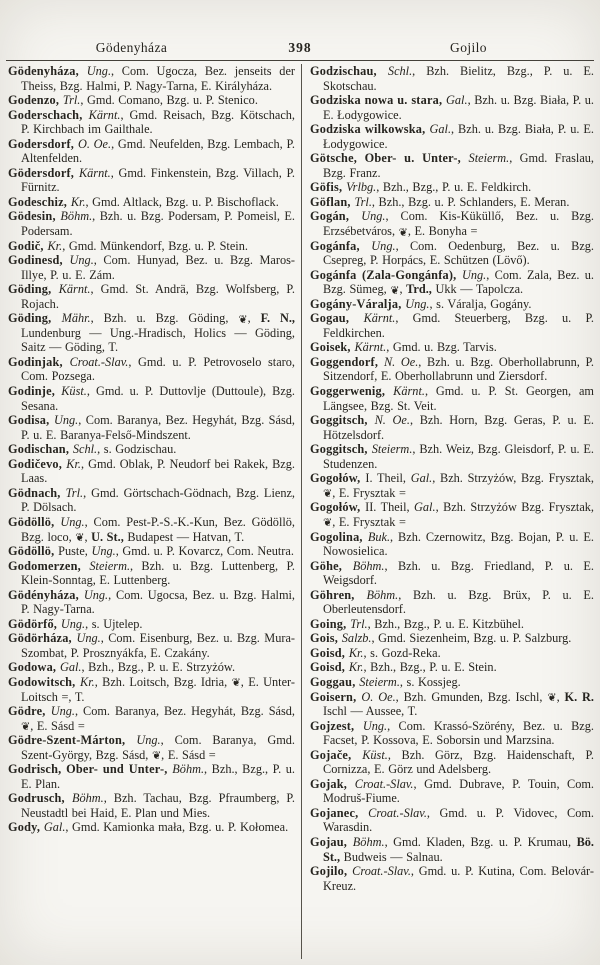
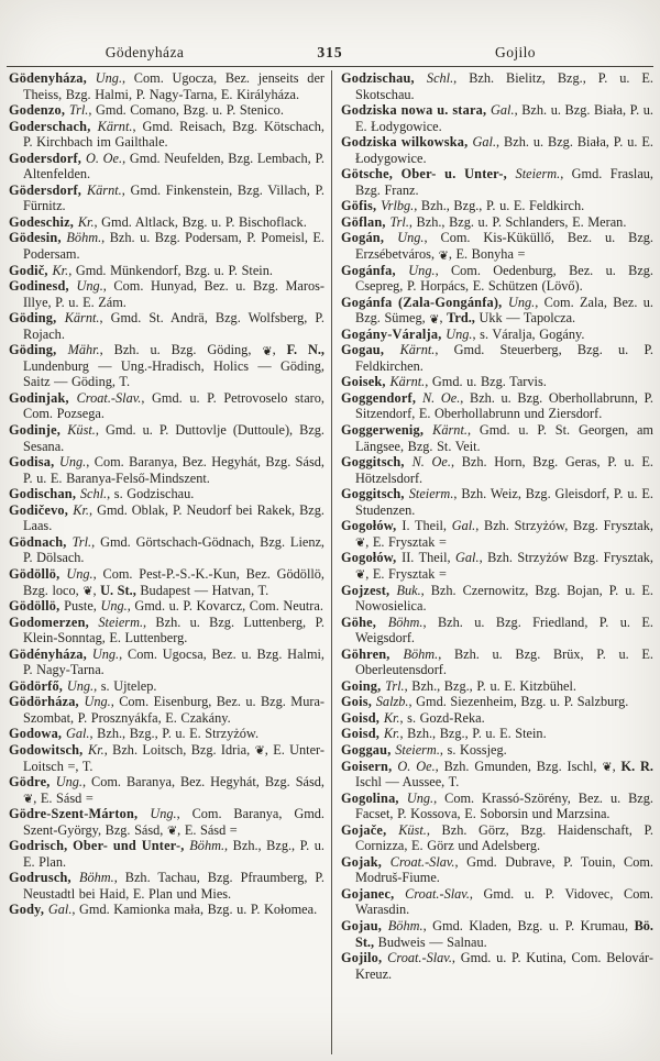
  Gödenyháza
- 398
+ 315
  Gojilo
  Gödenyháza, Ung., Com. Ugocza, Bez. jenseits der Theiss, Bzg. Halmi, P. Nagy-Tarna, E. Királyháza.
  Godenzo, Trl., Gmd. Comano, Bzg. u. P. Stenico.
  Goderschach, Kärnt., Gmd. Reisach, Bzg. Kötschach, P. Kirchbach im Gailthale.
  Godersdorf, O. Oe., Gmd. Neufelden, Bzg. Lembach, P. Altenfelden.
  Gödersdorf, Kärnt., Gmd. Finkenstein, Bzg. Villach, P. Fürnitz.
  Godeschiz, Kr., Gmd. Altlack, Bzg. u. P. Bischoflack.
  Gödesin, Böhm., Bzh. u. Bzg. Podersam, P. Pomeisl, E. Podersam.
  Godič, Kr., Gmd. Münkendorf, Bzg. u. P. Stein.
  Godinesd, Ung., Com. Hunyad, Bez. u. Bzg. Maros-Illye, P. u. E. Zám.
  Göding, Kärnt., Gmd. St. Andrä, Bzg. Wolfsberg, P. Rojach.
  Göding, Mähr., Bzh. u. Bzg. Göding, ❦, F. N., Lundenburg — Ung.-Hradisch, Holics — Göding, Saitz — Göding, T.
  Godinjak, Croat.-Slav., Gmd. u. P. Petrovoselo staro, Com. Pozsega.
  Godinje, Küst., Gmd. u. P. Duttovlje (Duttoule), Bzg. Sesana.
  Godisa, Ung., Com. Baranya, Bez. Hegyhát, Bzg. Sásd, P. u. E. Baranya-Felső-Mindszent.
  Godischan, Schl., s. Godzischau.
  Godičevo, Kr., Gmd. Oblak, P. Neudorf bei Rakek, Bzg. Laas.
  Gödnach, Trl., Gmd. Görtschach-Gödnach, Bzg. Lienz, P. Dölsach.
  Gödöllö, Ung., Com. Pest-P.-S.-K.-Kun, Bez. Gödöllö, Bzg. loco, ❦, U. St., Budapest — Hatvan, T.
  Gödöllö, Puste, Ung., Gmd. u. P. Kovarcz, Com. Neutra.
  Godomerzen, Steierm., Bzh. u. Bzg. Luttenberg, P. Klein-Sonntag, E. Luttenberg.
  Gödényháza, Ung., Com. Ugocsa, Bez. u. Bzg. Halmi, P. Nagy-Tarna.
  Gödörfő, Ung., s. Ujtelep.
  Gödörháza, Ung., Com. Eisenburg, Bez. u. Bzg. Mura-Szombat, P. Prosznyákfa, E. Czakány.
  Godowa, Gal., Bzh., Bzg., P. u. E. Strzyżów.
  Godowitsch, Kr., Bzh. Loitsch, Bzg. Idria, ❦, E. Unter-Loitsch =, T.
  Gödre, Ung., Com. Baranya, Bez. Hegyhát, Bzg. Sásd, ❦, E. Sásd =
  Gödre-Szent-Márton, Ung., Com. Baranya, Gmd. Szent-György, Bzg. Sásd, ❦, E. Sásd =
  Godrisch, Ober- und Unter-, Böhm., Bzh., Bzg., P. u. E. Plan.
  Godrusch, Böhm., Bzh. Tachau, Bzg. Pfraumberg, P. Neustadtl bei Haid, E. Plan und Mies.
  Gody, Gal., Gmd. Kamionka mała, Bzg. u. P. Kołomea.
  Godzischau, Schl., Bzh. Bielitz, Bzg., P. u. E. Skotschau.
  Godziska nowa u. stara, Gal., Bzh. u. Bzg. Biała, P. u. E. Łodygowice.
  Godziska wilkowska, Gal., Bzh. u. Bzg. Biała, P. u. E. Łodygowice.
  Götsche, Ober- u. Unter-, Steierm., Gmd. Fraslau, Bzg. Franz.
  Göfis, Vrlbg., Bzh., Bzg., P. u. E. Feldkirch.
  Göflan, Trl., Bzh., Bzg. u. P. Schlanders, E. Meran.
  Gogán, Ung., Com. Kis-Küküllő, Bez. u. Bzg. Erzsébetváros, ❦, E. Bonyha =
  Gogánfa, Ung., Com. Oedenburg, Bez. u. Bzg. Csepreg, P. Horpács, E. Schützen (Lövő).
  Gogánfa (Zala-Gongánfa), Ung., Com. Zala, Bez. u. Bzg. Sümeg, ❦, Trd., Ukk — Tapolcza.
  Gogány-Váralja, Ung., s. Váralja, Gogány.
  Gogau, Kärnt., Gmd. Steuerberg, Bzg. u. P. Feldkirchen.
  Goisek, Kärnt., Gmd. u. Bzg. Tarvis.
  Goggendorf, N. Oe., Bzh. u. Bzg. Oberhollabrunn, P. Sitzendorf, E. Oberhollabrunn und Ziersdorf.
  Goggerwenig, Kärnt., Gmd. u. P. St. Georgen, am Längsee, Bzg. St. Veit.
  Goggitsch, N. Oe., Bzh. Horn, Bzg. Geras, P. u. E. Hötzelsdorf.
  Goggitsch, Steierm., Bzh. Weiz, Bzg. Gleisdorf, P. u. E. Studenzen.
  Gogołów, I. Theil, Gal., Bzh. Strzyżów, Bzg. Frysztak, ❦, E. Frysztak =
  Gogołów, II. Theil, Gal., Bzh. Strzyżów Bzg. Frysztak, ❦, E. Frysztak =
- Gogolina, Buk., Bzh. Czernowitz, Bzg. Bojan, P. u. E. Nowosielica.
+ Gojzest, Buk., Bzh. Czernowitz, Bzg. Bojan, P. u. E. Nowosielica.
  Göhe, Böhm., Bzh. u. Bzg. Friedland, P. u. E. Weigsdorf.
  Göhren, Böhm., Bzh. u. Bzg. Brüx, P. u. E. Oberleutensdorf.
  Going, Trl., Bzh., Bzg., P. u. E. Kitzbühel.
  Gois, Salzb., Gmd. Siezenheim, Bzg. u. P. Salzburg.
  Goisd, Kr., s. Gozd-Reka.
  Goisd, Kr., Bzh., Bzg., P. u. E. Stein.
  Goggau, Steierm., s. Kossjeg.
  Goisern, O. Oe., Bzh. Gmunden, Bzg. Ischl, ❦, K. R. Ischl — Aussee, T.
- Gojzest, Ung., Com. Krassó-Szörény, Bez. u. Bzg. Facset, P. Kossova, E. Soborsin und Marzsina.
+ Gogolina, Ung., Com. Krassó-Szörény, Bez. u. Bzg. Facset, P. Kossova, E. Soborsin und Marzsina.
  Gojače, Küst., Bzh. Görz, Bzg. Haidenschaft, P. Cornizza, E. Görz und Adelsberg.
  Gojak, Croat.-Slav., Gmd. Dubrave, P. Touin, Com. Modruš-Fiume.
  Gojanec, Croat.-Slav., Gmd. u. P. Vidovec, Com. Warasdin.
  Gojau, Böhm., Gmd. Kladen, Bzg. u. P. Krumau, Bö. St., Budweis — Salnau.
  Gojilo, Croat.-Slav., Gmd. u. P. Kutina, Com. Belovár-Kreuz.
